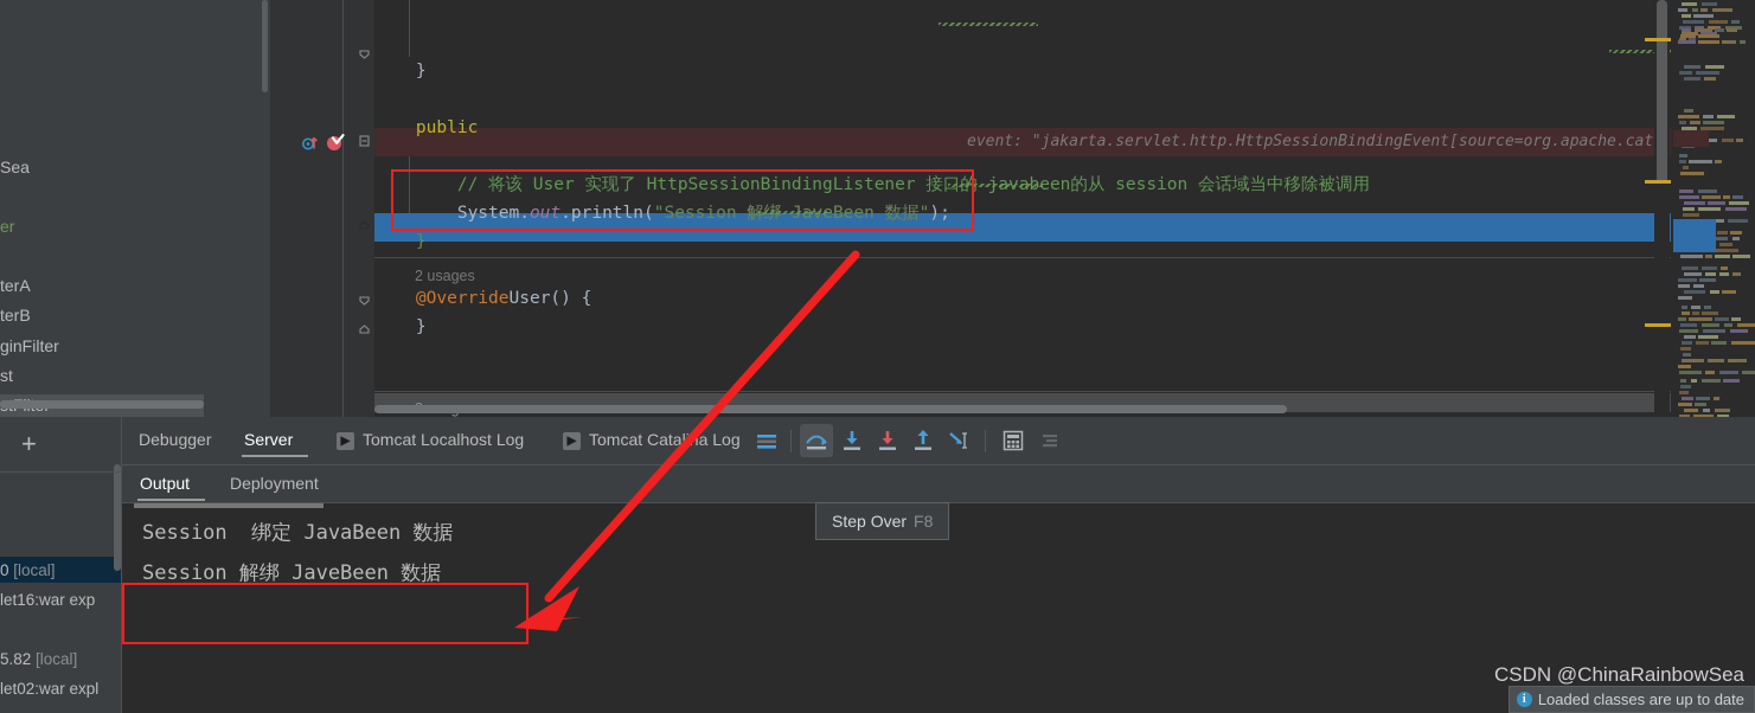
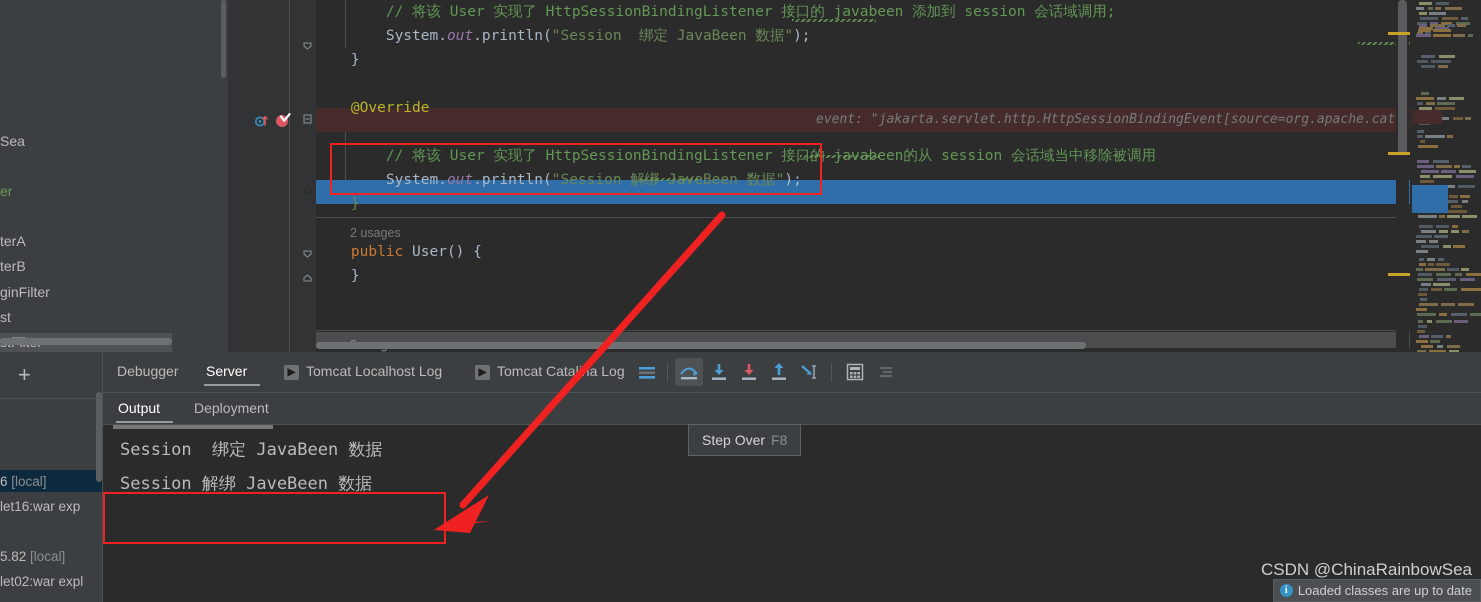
  Sea
  er
  terA
  terB
  ginFilter
  st
+ // 将该 User 实现了 HttpSessionBindingListener 接口的 javabeen 添加到 session 会话域调用;
+ System.out.println("Session 绑定 JavaBeen 数据");
  }
- public
+ @Override
  // 将该 User 实现了 HttpSessionBindingListener 接口的 javabeen的从 session 会话域当中移除被调用
  System.out.println("Session 解绑 JaveBeen 数据");
  }
- @OverrideUser() {
+ public User() {
  }
  event: "jakarta.servlet.http.HttpSessionBindingEvent[source=org.apache.cat
  2 usages
  +
- 0 [local]
+ 6 [local]
  let16:war exp
  5.82 [local]
  let02:war expl
  Debugger
  Server
  ▶
  Tomcat Localhost Log
  ▶
  Tomcat Catala Log
  Output
  Deployment
  Session 绑定 JavaBeen 数据
  Session 解绑 JaveBeen 数据
  Step Over F8
  i
  Loaded classes are up to date
  CSDN @ChinaRainbowSea
